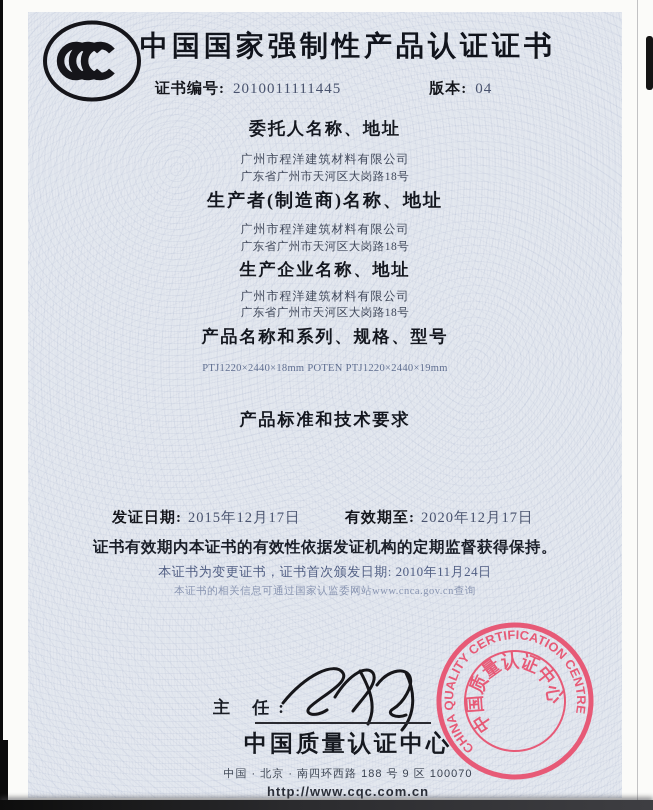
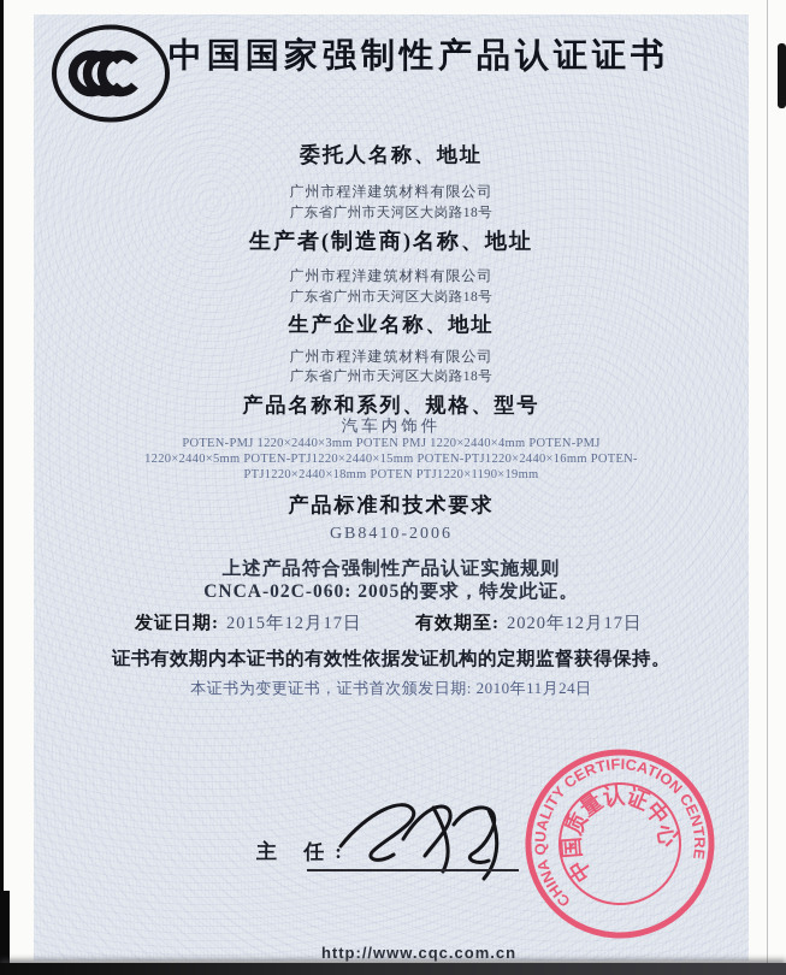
  中国国家强制性产品认证证书
- 证书编号: 2010011111445 版本: 04
  委托人名称、地址
  广州市程洋建筑材料有限公司
  广东省广州市天河区大岗路18号
  生产者(制造商)名称、地址
  广州市程洋建筑材料有限公司
  广东省广州市天河区大岗路18号
  生产企业名称、地址
  广州市程洋建筑材料有限公司
  广东省广州市天河区大岗路18号
  产品名称和系列、规格、型号
+ 汽车内饰件
+ POTEN-PMJ 1220×2440×3mm POTEN PMJ 1220×2440×4mm POTEN-PMJ
+ 1220×2440×5mm POTEN-PTJ1220×2440×15mm POTEN-PTJ1220×2440×16mm POTEN-
- PTJ1220×2440×18mm POTEN PTJ1220×2440×19mm
+ PTJ1220×2440×18mm POTEN PTJ1220×1190×19mm
  产品标准和技术要求
+ GB8410-2006
+ 上述产品符合强制性产品认证实施规则
+ CNCA-02C-060: 2005的要求，特发此证。
  发证日期: 2015年12月17日
  有效期至: 2020年12月17日
  证书有效期内本证书的有效性依据发证机构的定期监督获得保持。
  本证书为变更证书，证书首次颁发日期: 2010年11月24日
- 本证书的相关信息可通过国家认监委网站www.cnca.gov.cn查询
  主 任:
- 中国质量认证中心
- 中国 · 北京 · 南四环西路 188 号 9 区 100070
  http://www.cqc.com.cn
